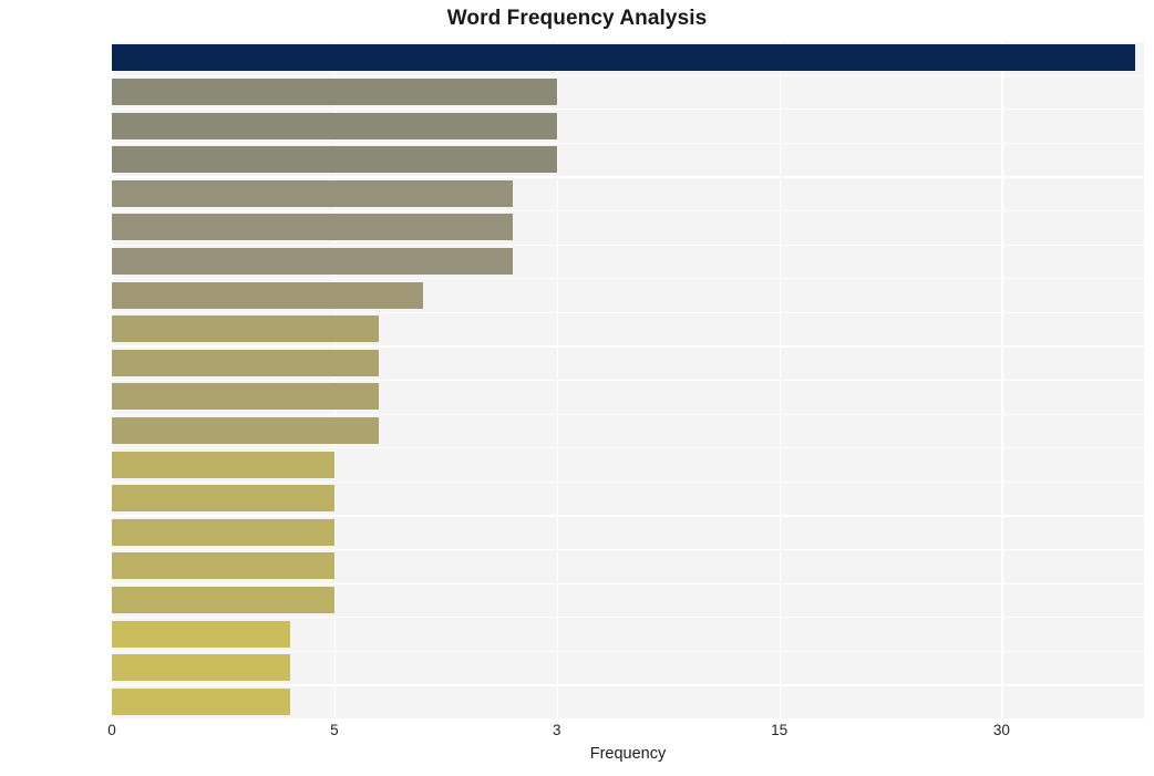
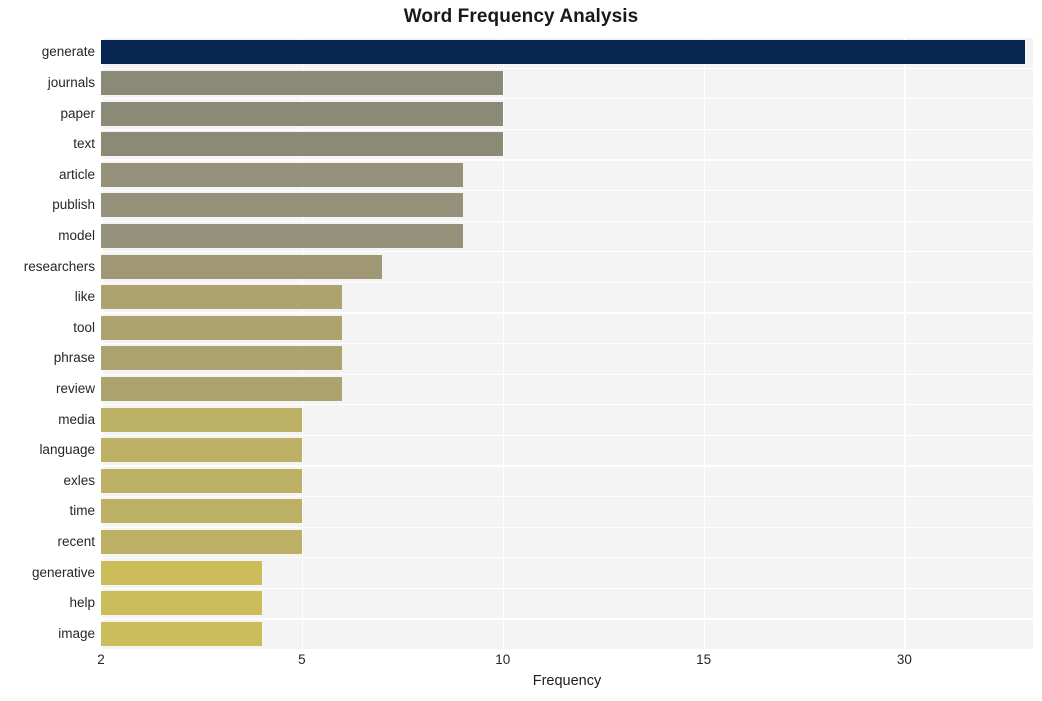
  Word Frequency Analysis
+ generate
+ journals
+ paper
+ text
+ article
+ publish
+ model
+ researchers
+ like
+ tool
+ phrase
+ review
+ media
+ language
+ exles
+ time
+ recent
+ generative
+ help
+ image
- 0
+ 2
  5
- 3
+ 10
  15
  30
  Frequency
